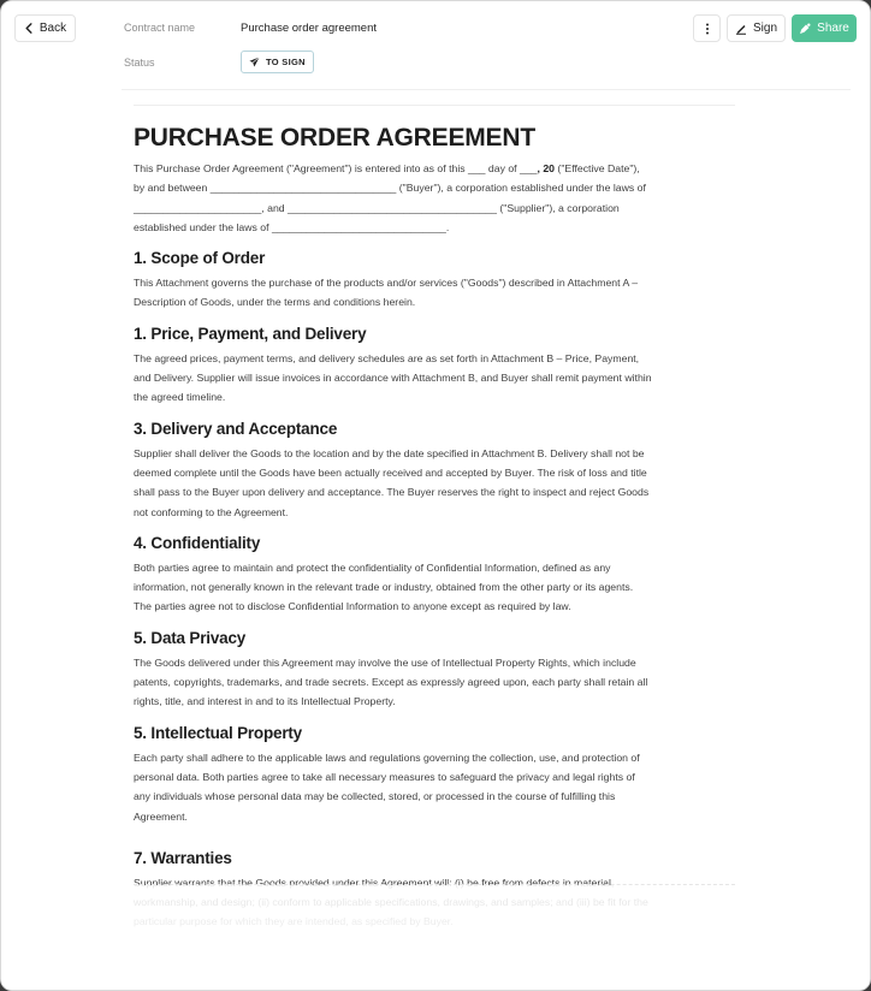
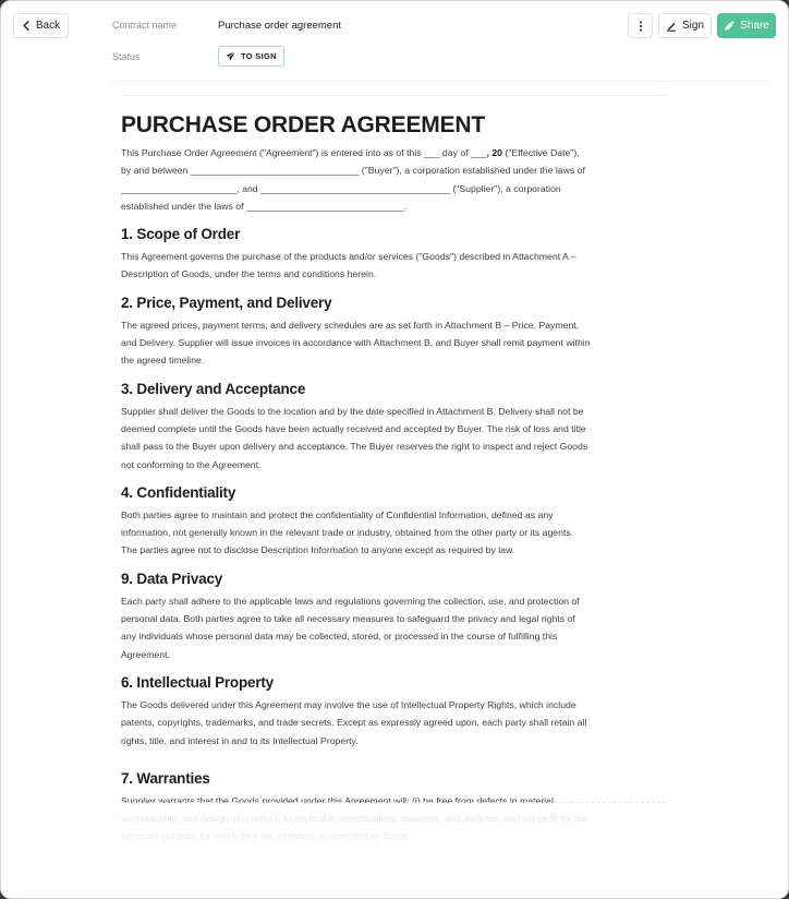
  Back
  Contract name
  Purchase order agreement
  Status
  TO SIGN
  Sign
  Share
  PURCHASE ORDER AGREEMENT
  This Purchase Order Agreement ("Agreement") is entered into as of this ___ day of ___, 20 ("Effective Date"), by and between ________________________________ ("Buyer"), a corporation established under the laws of ______________________, and ____________________________________ ("Supplier"), a corporation established under the laws of ______________________________.
  1. Scope of Order
- This Attachment governs the purchase of the products and/or services ("Goods") described in Attachment A – Description of Goods, under the terms and conditions herein.
+ This Agreement governs the purchase of the products and/or services ("Goods") described in Attachment A – Description of Goods, under the terms and conditions herein.
- 1. Price, Payment, and Delivery
+ 2. Price, Payment, and Delivery
  The agreed prices, payment terms, and delivery schedules are as set forth in Attachment B – Price, Payment, and Delivery. Supplier will issue invoices in accordance with Attachment B, and Buyer shall remit payment within the agreed timeline.
  3. Delivery and Acceptance
  Supplier shall deliver the Goods to the location and by the date specified in Attachment B. Delivery shall not be deemed complete until the Goods have been actually received and accepted by Buyer. The risk of loss and title shall pass to the Buyer upon delivery and acceptance. The Buyer reserves the right to inspect and reject Goods not conforming to the Agreement.
  4. Confidentiality
- Both parties agree to maintain and protect the confidentiality of Confidential Information, defined as any information, not generally known in the relevant trade or industry, obtained from the other party or its agents. The parties agree not to disclose Confidential Information to anyone except as required by law.
+ Both parties agree to maintain and protect the confidentiality of Confidential Information, defined as any information, not generally known in the relevant trade or industry, obtained from the other party or its agents. The parties agree not to disclose Description Information to anyone except as required by law.
- 5. Data Privacy
+ 9. Data Privacy
- The Goods delivered under this Agreement may involve the use of Intellectual Property Rights, which include patents, copyrights, trademarks, and trade secrets. Except as expressly agreed upon, each party shall retain all rights, title, and interest in and to its Intellectual Property.
+ Each party shall adhere to the applicable laws and regulations governing the collection, use, and protection of personal data. Both parties agree to take all necessary measures to safeguard the privacy and legal rights of any individuals whose personal data may be collected, stored, or processed in the course of fulfilling this Agreement.
- 5. Intellectual Property
+ 6. Intellectual Property
- Each party shall adhere to the applicable laws and regulations governing the collection, use, and protection of personal data. Both parties agree to take all necessary measures to safeguard the privacy and legal rights of any individuals whose personal data may be collected, stored, or processed in the course of fulfilling this Agreement.
+ The Goods delivered under this Agreement may involve the use of Intellectual Property Rights, which include patents, copyrights, trademarks, and trade secrets. Except as expressly agreed upon, each party shall retain all rights, title, and interest in and to its Intellectual Property.
  7. Warranties
